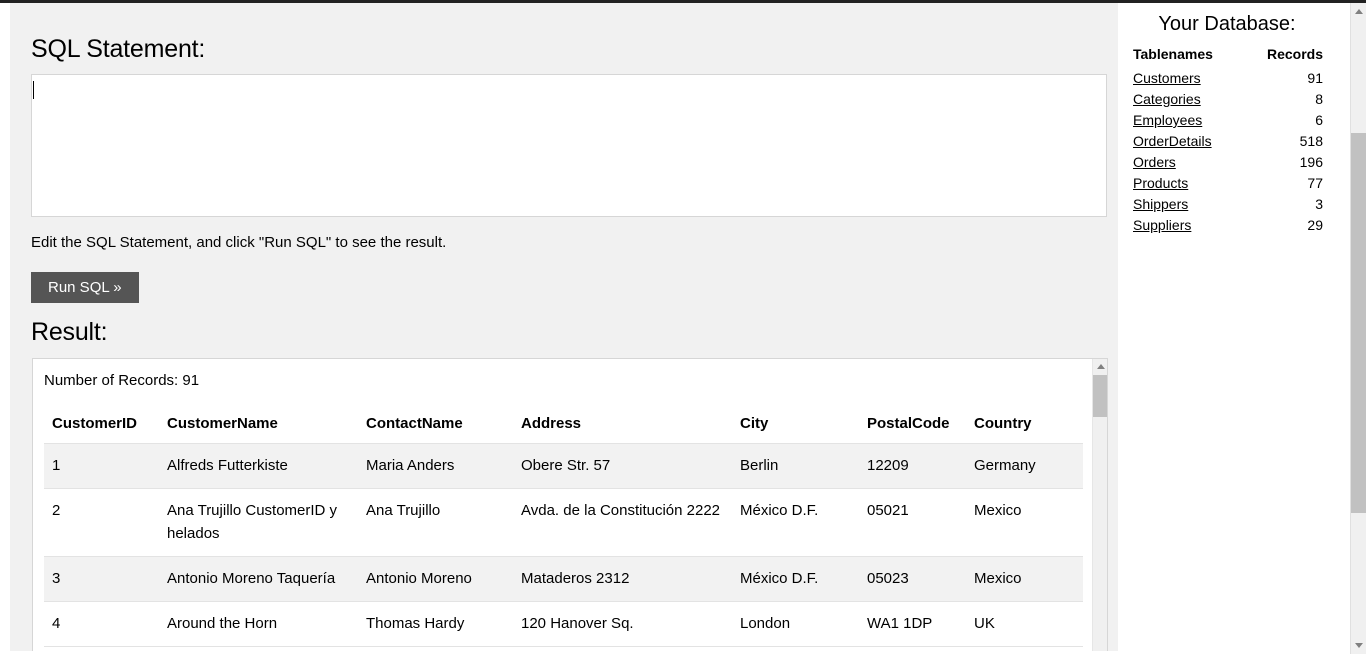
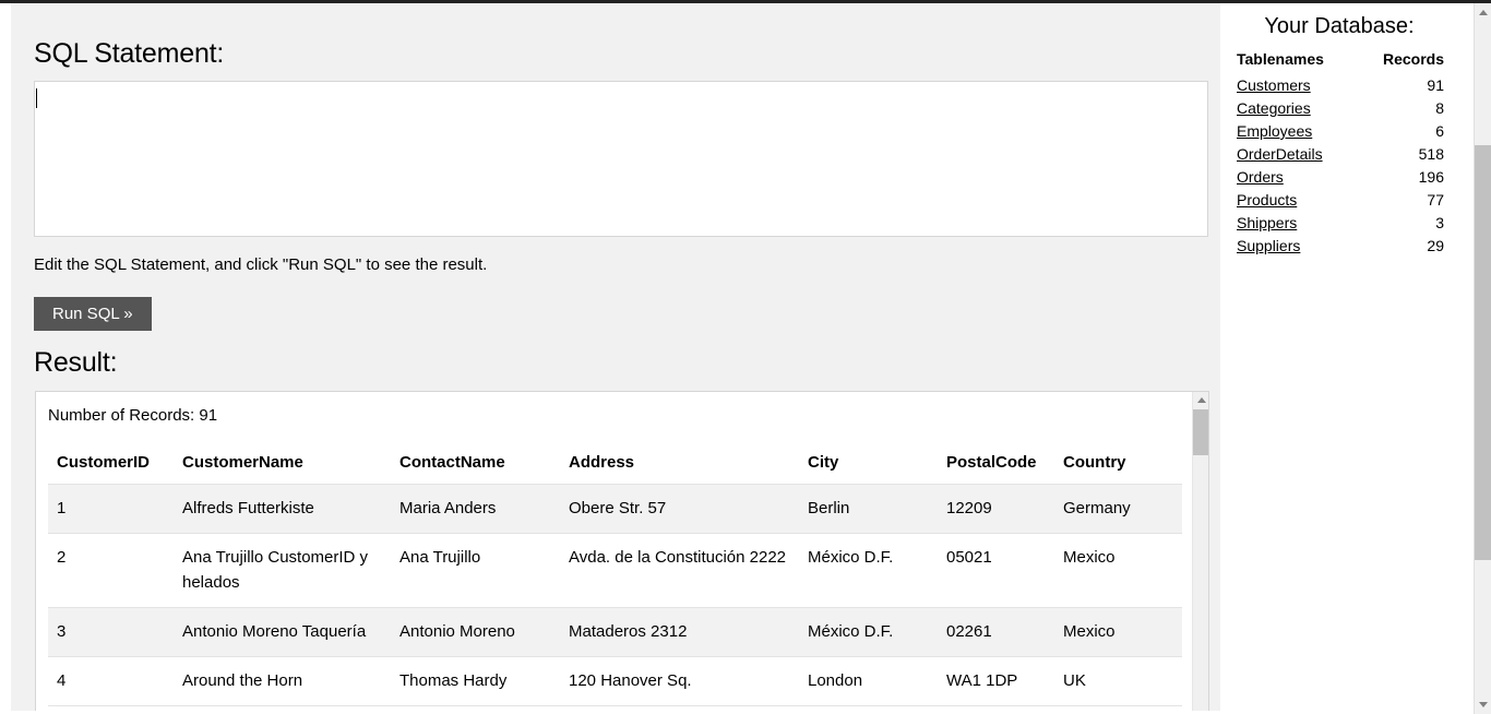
  SQL Statement:
  Edit the SQL Statement, and click "Run SQL" to see the result.
  Run SQL »
  Result:
  Number of Records: 91
  CustomerID	CustomerName	ContactName	Address	City	PostalCode	Country
  1	Alfreds Futterkiste	Maria Anders	Obere Str. 57	Berlin	12209	Germany
  2	Ana Trujillo CustomerID y helados	Ana Trujillo	Avda. de la Constitución 2222	México D.F.	05021	Mexico
- 3	Antonio Moreno Taquería	Antonio Moreno	Mataderos 2312	México D.F.	05023	Mexico
+ 3	Antonio Moreno Taquería	Antonio Moreno	Mataderos 2312	México D.F.	02261	Mexico
  4	Around the Horn	Thomas Hardy	120 Hanover Sq.	London	WA1 1DP	UK
  Your Database:
  Tablenames	Records
  Customers	91
  Categories	8
  Employees	6
  OrderDetails	518
  Orders	196
  Products	77
  Shippers	3
  Suppliers	29
